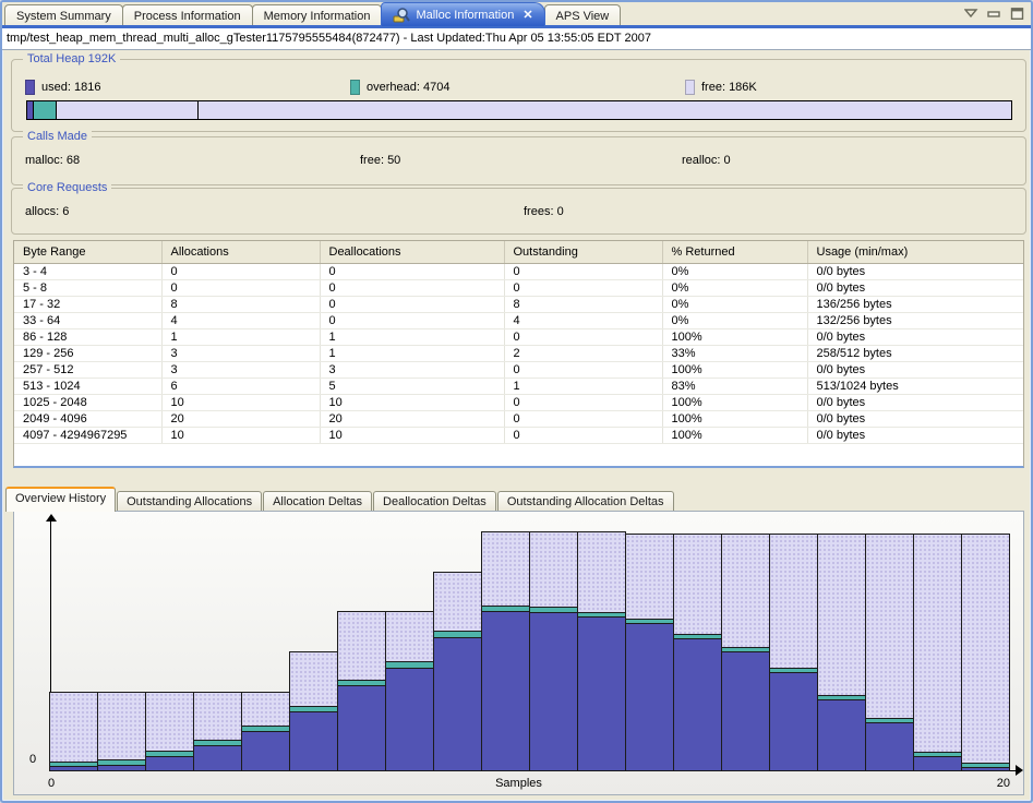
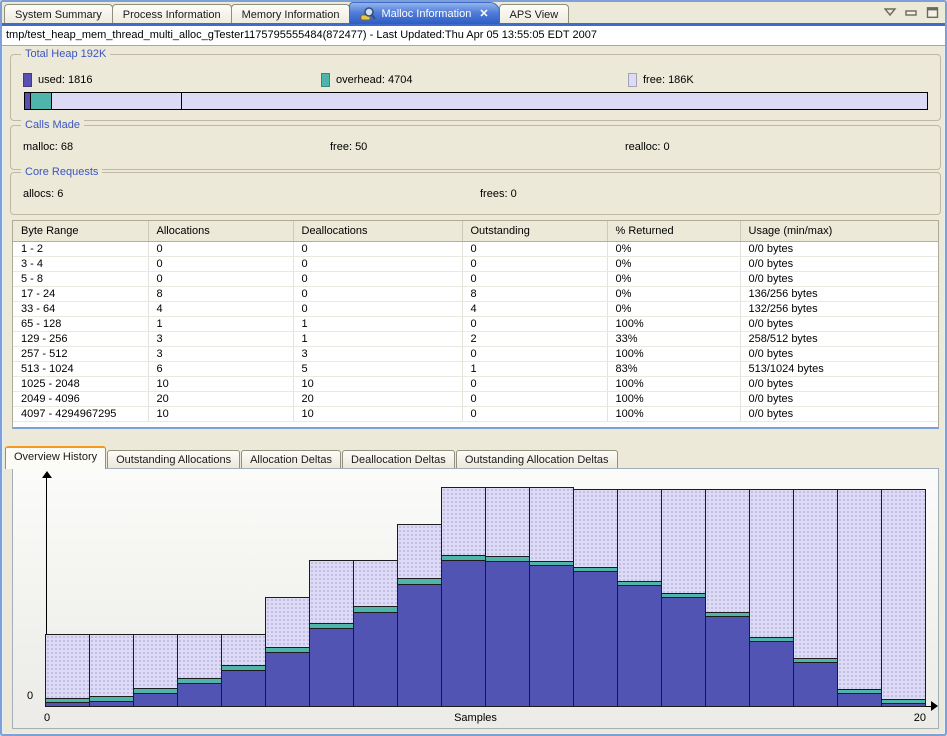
  System Summary
  Process Information
  Memory Information
  Malloc Information
  ✕
  APS View
  tmp/test_heap_mem_thread_multi_alloc_gTester1175795555484(872477) - Last Updated:Thu Apr 05 13:55:05 EDT 2007
  Total Heap 192K
  used: 1816
  overhead: 4704
  free: 186K
  Calls Made
  malloc: 68
  free: 50
  realloc: 0
  Core Requests
  allocs: 6
  frees: 0
  Byte Range	Allocations	Deallocations	Outstanding	% Returned	Usage (min/max)
+ 1 - 2	0	0	0	0%	0/0 bytes
  3 - 4	0	0	0	0%	0/0 bytes
  5 - 8	0	0	0	0%	0/0 bytes
- 17 - 32	8	0	8	0%	136/256 bytes
+ 17 - 24	8	0	8	0%	136/256 bytes
  33 - 64	4	0	4	0%	132/256 bytes
- 86 - 128	1	1	0	100%	0/0 bytes
+ 65 - 128	1	1	0	100%	0/0 bytes
  129 - 256	3	1	2	33%	258/512 bytes
  257 - 512	3	3	0	100%	0/0 bytes
  513 - 1024	6	5	1	83%	513/1024 bytes
  1025 - 2048	10	10	0	100%	0/0 bytes
  2049 - 4096	20	20	0	100%	0/0 bytes
  4097 - 4294967295	10	10	0	100%	0/0 bytes
  Overview History Outstanding Allocations Allocation Deltas Deallocation Deltas Outstanding Allocation Deltas
  0
  0
  Samples
  20
